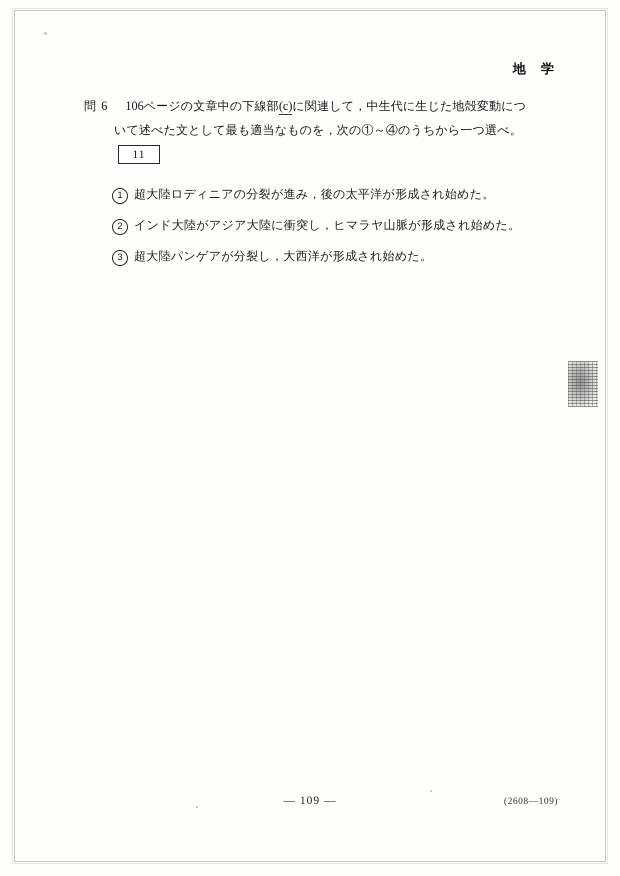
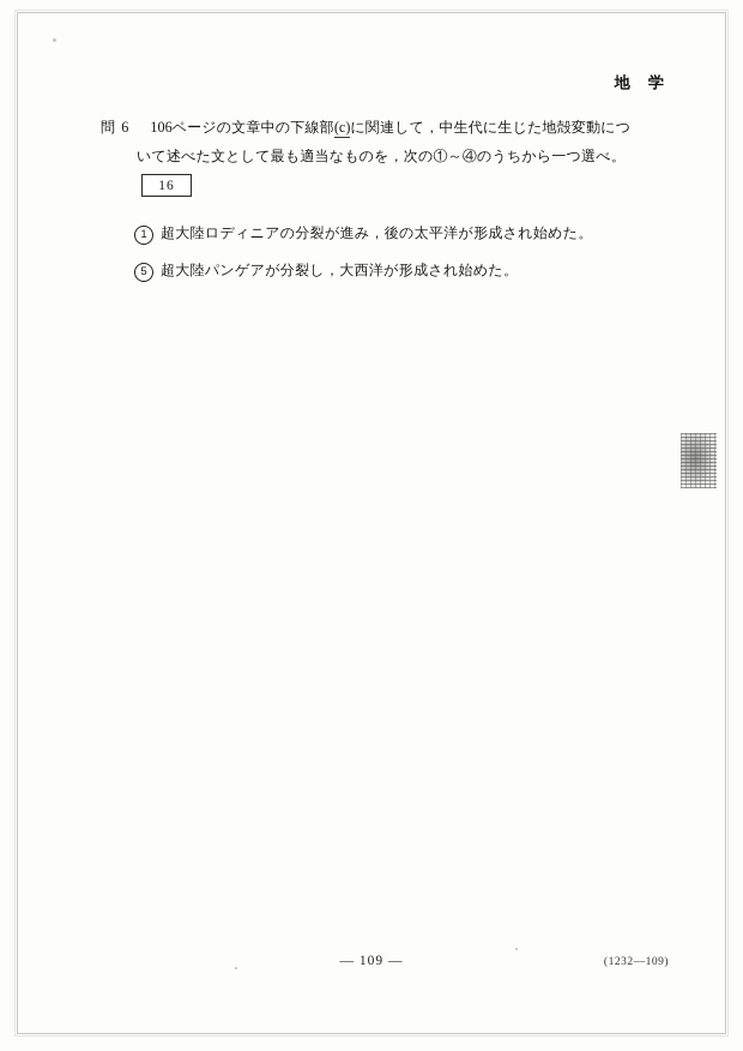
  地 学
  問 6 106ページの文章中の下線部(c)に関連して，中生代に生じた地殻変動につ
  いて述べた文として最も適当なものを，次の①～④のうちから一つ選べ。
- 11
+ 16
  1
  超大陸ロディニアの分裂が進み，後の太平洋が形成され始めた。
- 2
- インド大陸がアジア大陸に衝突し，ヒマラヤ山脈が形成され始めた。
- 3
+ 5
  超大陸パンゲアが分裂し，大西洋が形成され始めた。
  — 109 —
- (2608—109)
+ (1232—109)
